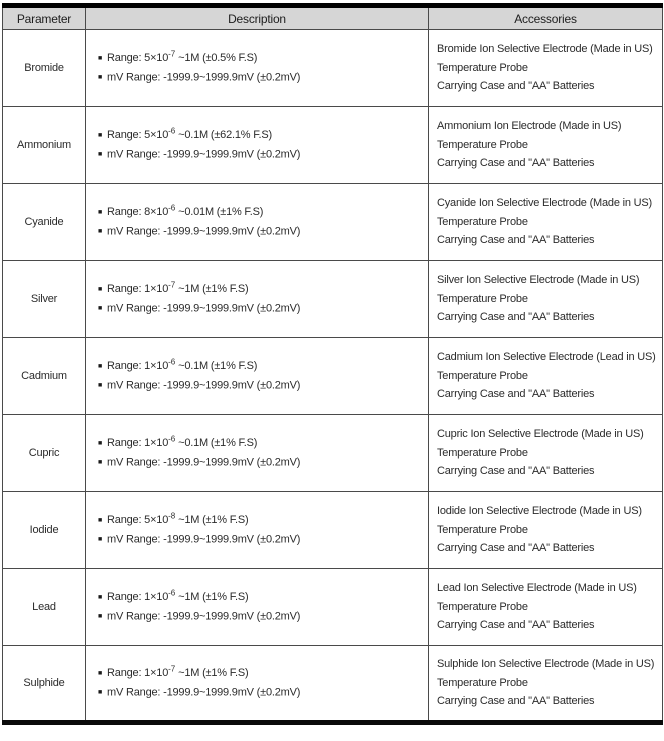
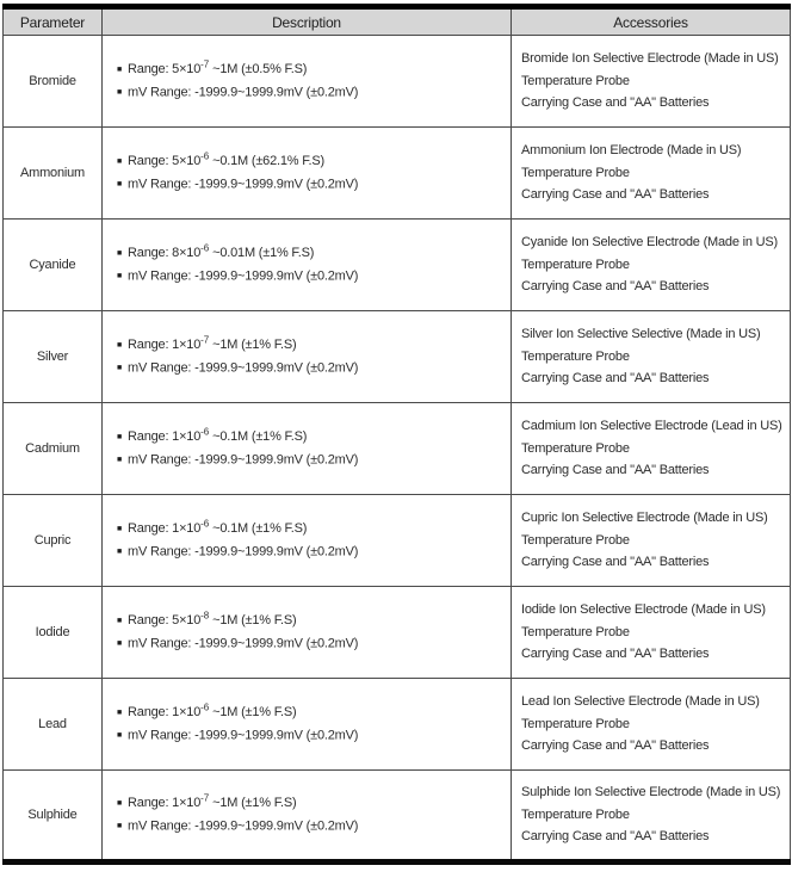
  Parameter	Description	Accessories
  Bromide	Range: 5×10-7 ~1M (±0.5% F.S)mV Range: -1999.9~1999.9mV (±0.2mV)	Bromide Ion Selective Electrode (Made in US) Temperature Probe Carrying Case and "AA" Batteries
  Ammonium	Range: 5×10-6 ~0.1M (±62.1% F.S)mV Range: -1999.9~1999.9mV (±0.2mV)	Ammonium Ion Electrode (Made in US) Temperature Probe Carrying Case and "AA" Batteries
  Cyanide	Range: 8×10-6 ~0.01M (±1% F.S)mV Range: -1999.9~1999.9mV (±0.2mV)	Cyanide Ion Selective Electrode (Made in US) Temperature Probe Carrying Case and "AA" Batteries
- Silver	Range: 1×10-7 ~1M (±1% F.S)mV Range: -1999.9~1999.9mV (±0.2mV)	Silver Ion Selective Electrode (Made in US) Temperature Probe Carrying Case and "AA" Batteries
+ Silver	Range: 1×10-7 ~1M (±1% F.S)mV Range: -1999.9~1999.9mV (±0.2mV)	Silver Ion Selective Selective (Made in US) Temperature Probe Carrying Case and "AA" Batteries
  Cadmium	Range: 1×10-6 ~0.1M (±1% F.S)mV Range: -1999.9~1999.9mV (±0.2mV)	Cadmium Ion Selective Electrode (Lead in US) Temperature Probe Carrying Case and "AA" Batteries
  Cupric	Range: 1×10-6 ~0.1M (±1% F.S)mV Range: -1999.9~1999.9mV (±0.2mV)	Cupric Ion Selective Electrode (Made in US) Temperature Probe Carrying Case and "AA" Batteries
  Iodide	Range: 5×10-8 ~1M (±1% F.S)mV Range: -1999.9~1999.9mV (±0.2mV)	Iodide Ion Selective Electrode (Made in US) Temperature Probe Carrying Case and "AA" Batteries
  Lead	Range: 1×10-6 ~1M (±1% F.S)mV Range: -1999.9~1999.9mV (±0.2mV)	Lead Ion Selective Electrode (Made in US) Temperature Probe Carrying Case and "AA" Batteries
  Sulphide	Range: 1×10-7 ~1M (±1% F.S)mV Range: -1999.9~1999.9mV (±0.2mV)	Sulphide Ion Selective Electrode (Made in US) Temperature Probe Carrying Case and "AA" Batteries
